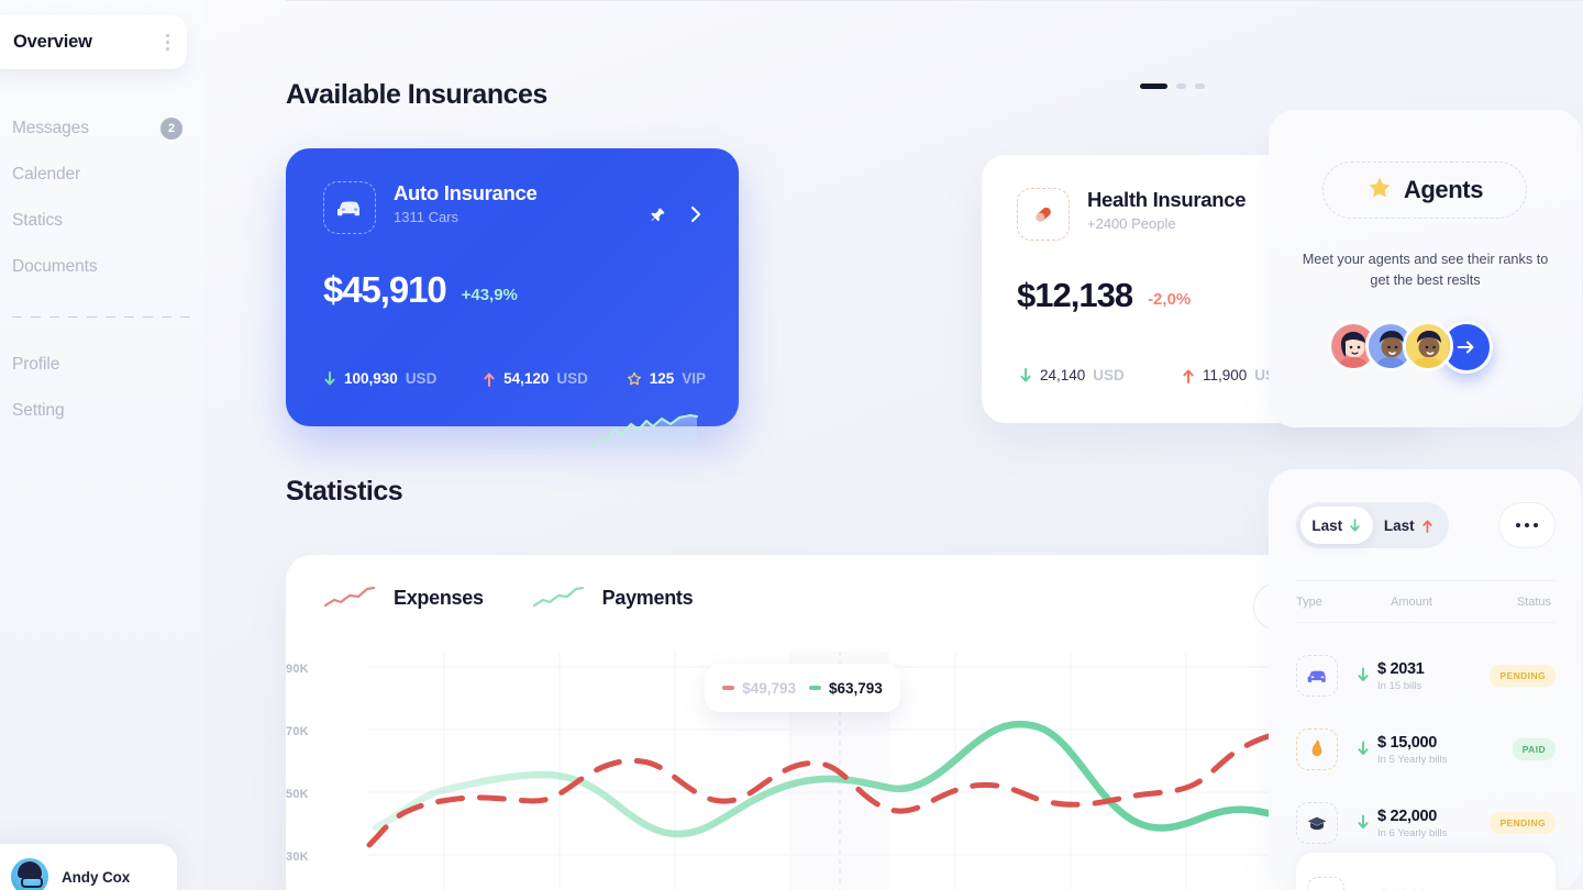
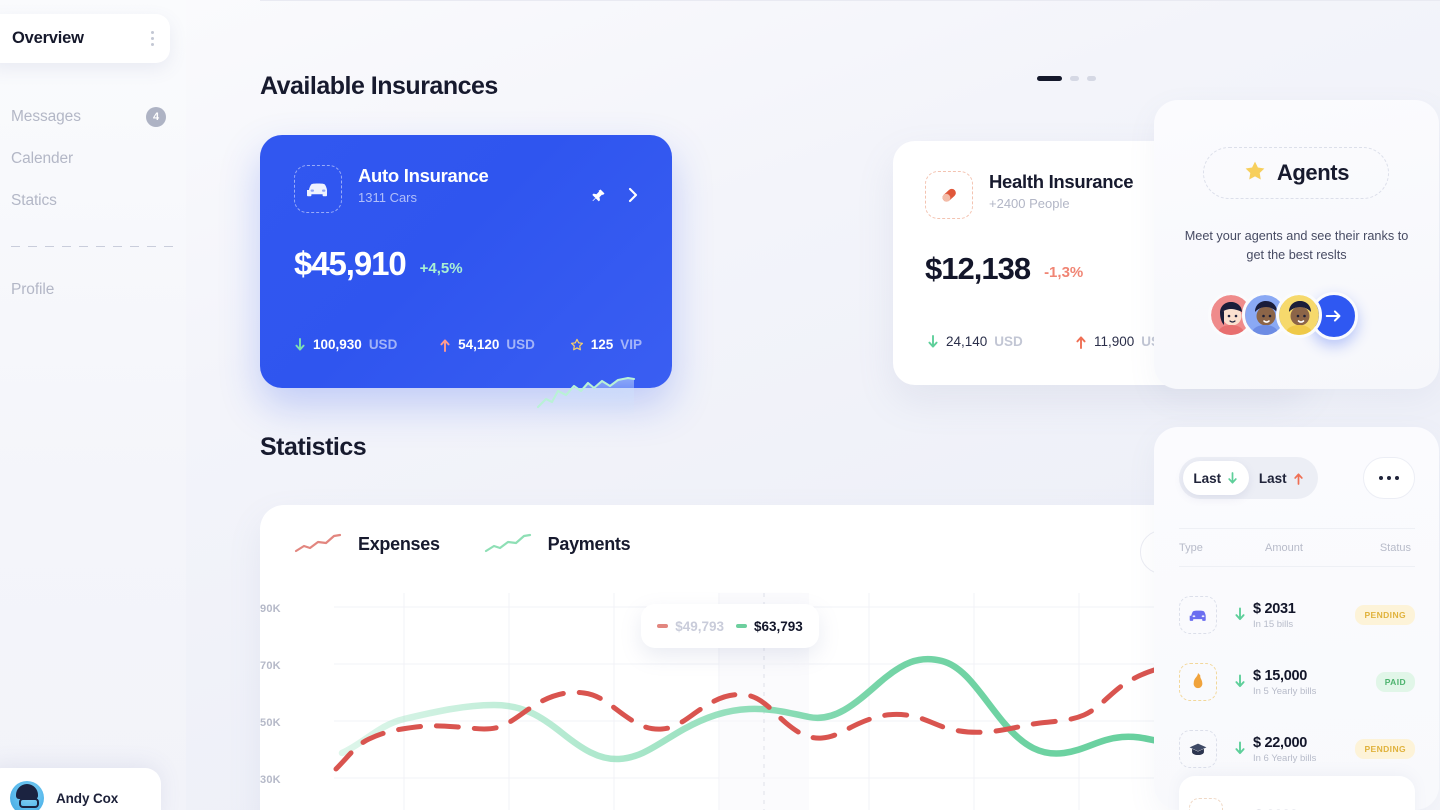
  Overview
  Messages
- 2
+ 4
  Calender
  Statics
- Documents
  Profile
- Setting
  Andy Cox
  Available Insurances
  Auto Insurance
  1311 Cars
  $45,910
- +43,9%
+ +4,5%
  100,930
  USD
  54,120
  USD
  125
  VIP
  Health Insurance
  +2400 People
  $12,138
- -2,0%
+ -1,3%
  24,140
  USD
  11,900
  Agents
  Meet your agents and see their ranks to get the best reslts
  Statistics
  Expenses
  Payments
  90K
  70K
  50K
  30K
  $49,793
  $63,793
  Last
  Last
  Type
  Amount
  Status
  $ 2031
  In 15 bills
  PENDING
  $ 15,000
  In 5 Yearly bills
  PAID
  $ 22,000
  In 6 Yearly bills
  PENDING
